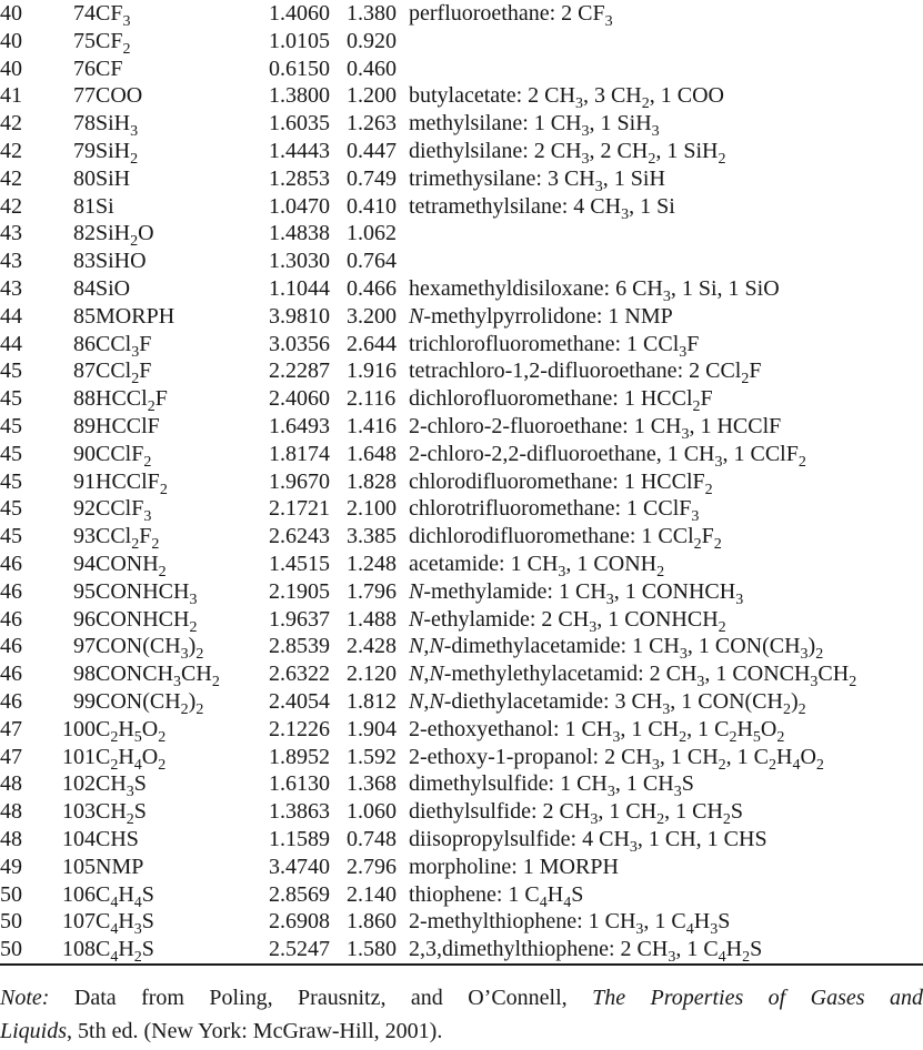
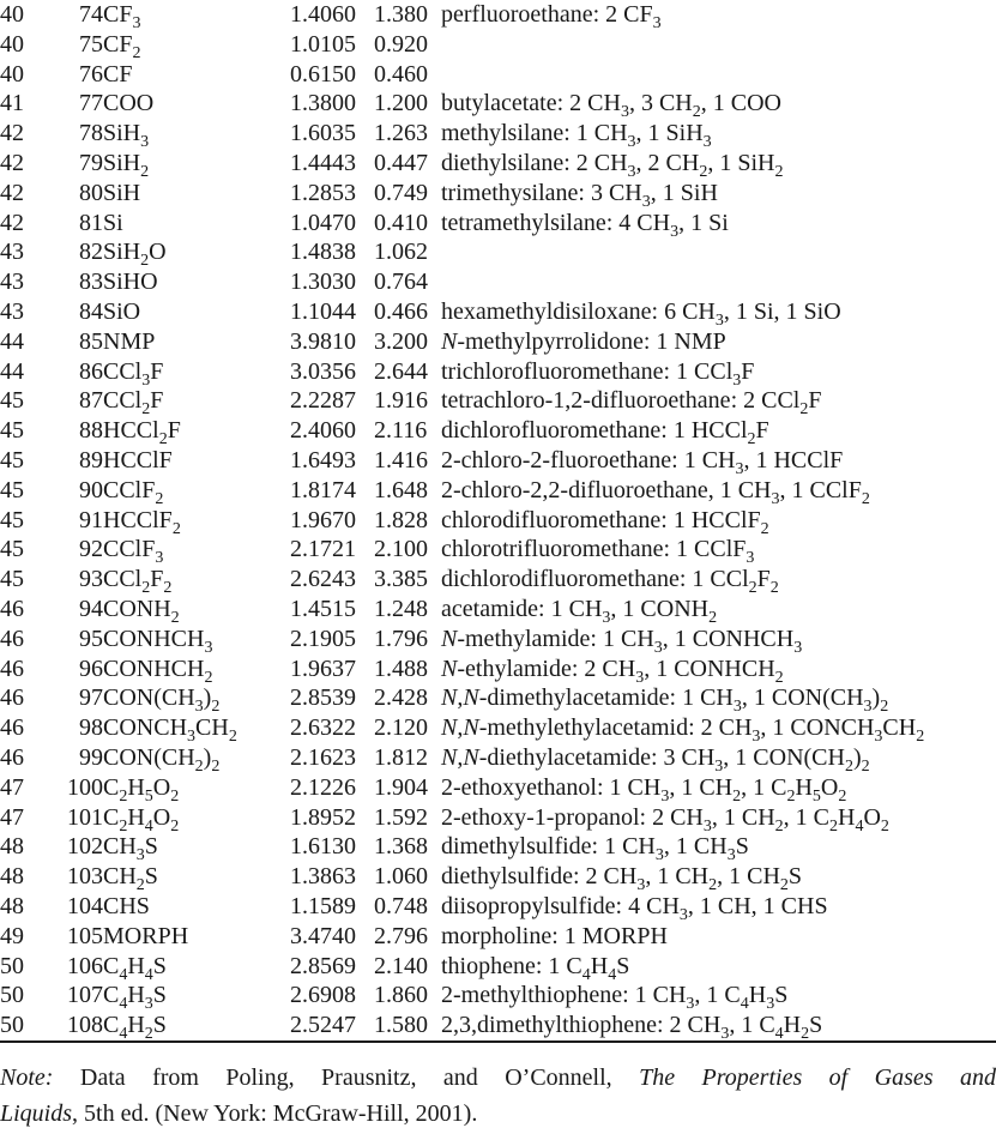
  40	74	CF3	1.4060	1.380	perfluoroethane: 2 CF3
  40	75	CF2	1.0105	0.920
  40	76	CF	0.6150	0.460
  41	77	COO	1.3800	1.200	butylacetate: 2 CH3, 3 CH2, 1 COO
  42	78	SiH3	1.6035	1.263	methylsilane: 1 CH3, 1 SiH3
  42	79	SiH2	1.4443	0.447	diethylsilane: 2 CH3, 2 CH2, 1 SiH2
  42	80	SiH	1.2853	0.749	trimethysilane: 3 CH3, 1 SiH
  42	81	Si	1.0470	0.410	tetramethylsilane: 4 CH3, 1 Si
  43	82	SiH2O	1.4838	1.062
  43	83	SiHO	1.3030	0.764
  43	84	SiO	1.1044	0.466	hexamethyldisiloxane: 6 CH3, 1 Si, 1 SiO
- 44	85	MORPH	3.9810	3.200	N-methylpyrrolidone: 1 NMP
+ 44	85	NMP	3.9810	3.200	N-methylpyrrolidone: 1 NMP
  44	86	CCl3F	3.0356	2.644	trichlorofluoromethane: 1 CCl3F
  45	87	CCl2F	2.2287	1.916	tetrachloro-1,2-difluoroethane: 2 CCl2F
  45	88	HCCl2F	2.4060	2.116	dichlorofluoromethane: 1 HCCl2F
  45	89	HCClF	1.6493	1.416	2-chloro-2-fluoroethane: 1 CH3, 1 HCClF
  45	90	CClF2	1.8174	1.648	2-chloro-2,2-difluoroethane, 1 CH3, 1 CClF2
  45	91	HCClF2	1.9670	1.828	chlorodifluoromethane: 1 HCClF2
  45	92	CClF3	2.1721	2.100	chlorotrifluoromethane: 1 CClF3
  45	93	CCl2F2	2.6243	3.385	dichlorodifluoromethane: 1 CCl2F2
  46	94	CONH2	1.4515	1.248	acetamide: 1 CH3, 1 CONH2
  46	95	CONHCH3	2.1905	1.796	N-methylamide: 1 CH3, 1 CONHCH3
  46	96	CONHCH2	1.9637	1.488	N-ethylamide: 2 CH3, 1 CONHCH2
  46	97	CON(CH3)2	2.8539	2.428	N,N-dimethylacetamide: 1 CH3, 1 CON(CH3)2
  46	98	CONCH3CH2	2.6322	2.120	N,N-methylethylacetamid: 2 CH3, 1 CONCH3CH2
- 46	99	CON(CH2)2	2.4054	1.812	N,N-diethylacetamide: 3 CH3, 1 CON(CH2)2
+ 46	99	CON(CH2)2	2.1623	1.812	N,N-diethylacetamide: 3 CH3, 1 CON(CH2)2
  47	100	C2H5O2	2.1226	1.904	2-ethoxyethanol: 1 CH3, 1 CH2, 1 C2H5O2
  47	101	C2H4O2	1.8952	1.592	2-ethoxy-1-propanol: 2 CH3, 1 CH2, 1 C2H4O2
  48	102	CH3S	1.6130	1.368	dimethylsulfide: 1 CH3, 1 CH3S
  48	103	CH2S	1.3863	1.060	diethylsulfide: 2 CH3, 1 CH2, 1 CH2S
  48	104	CHS	1.1589	0.748	diisopropylsulfide: 4 CH3, 1 CH, 1 CHS
- 49	105	NMP	3.4740	2.796	morpholine: 1 MORPH
+ 49	105	MORPH	3.4740	2.796	morpholine: 1 MORPH
  50	106	C4H4S	2.8569	2.140	thiophene: 1 C4H4S
  50	107	C4H3S	2.6908	1.860	2-methylthiophene: 1 CH3, 1 C4H3S
  50	108	C4H2S	2.5247	1.580	2,3,dimethylthiophene: 2 CH3, 1 C4H2S
  Note: Data from Poling, Prausnitz, and O’Connell, The Properties of Gases and
  Liquids, 5th ed. (New York: McGraw-Hill, 2001).
